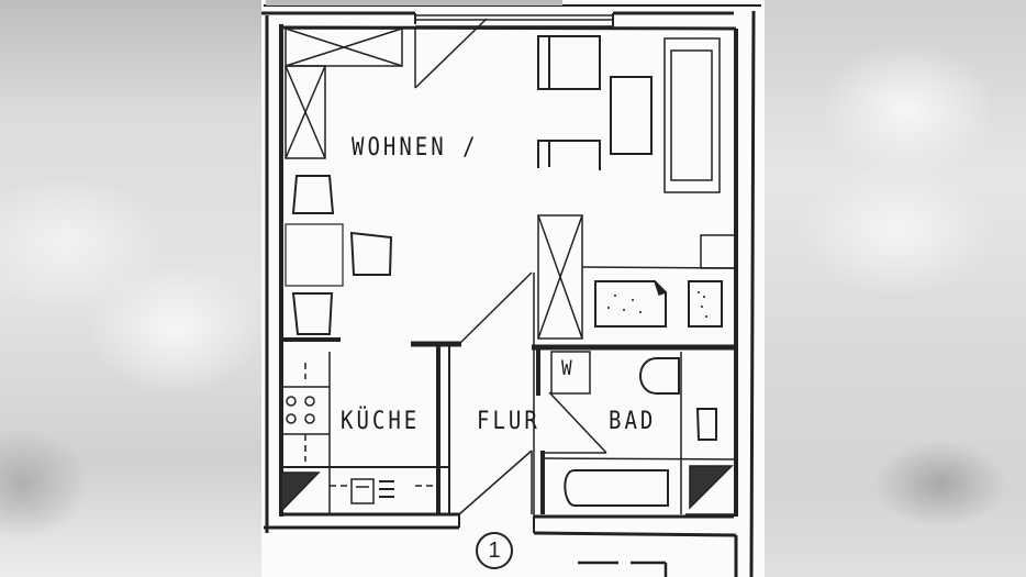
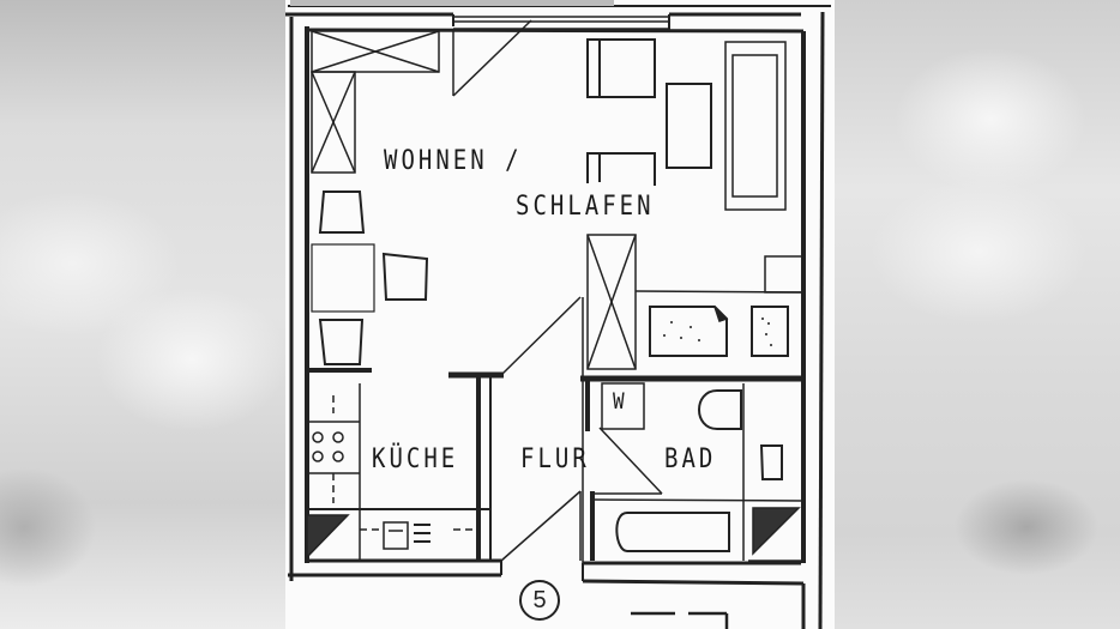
  WOHNEN /
+ SCHLAFEN
  KÜCHE
  FLUR
  BAD
  W
- 1
+ 5
